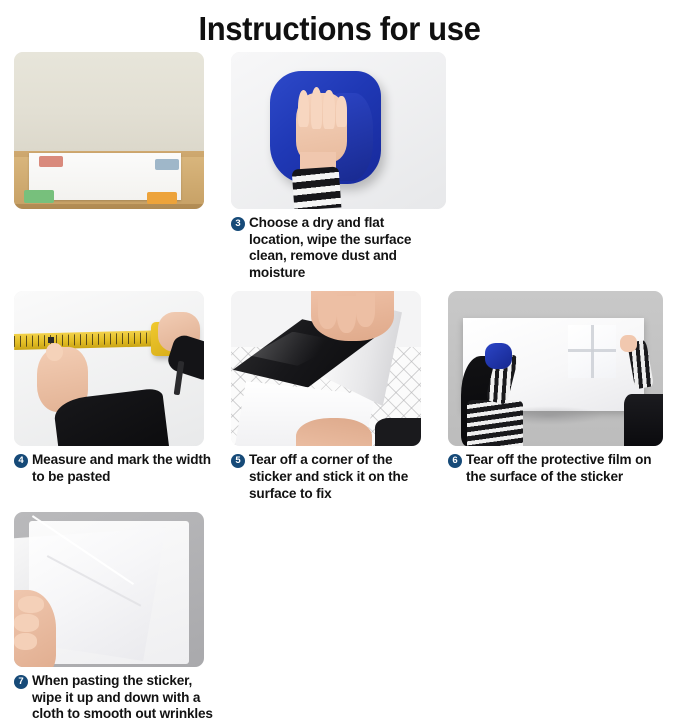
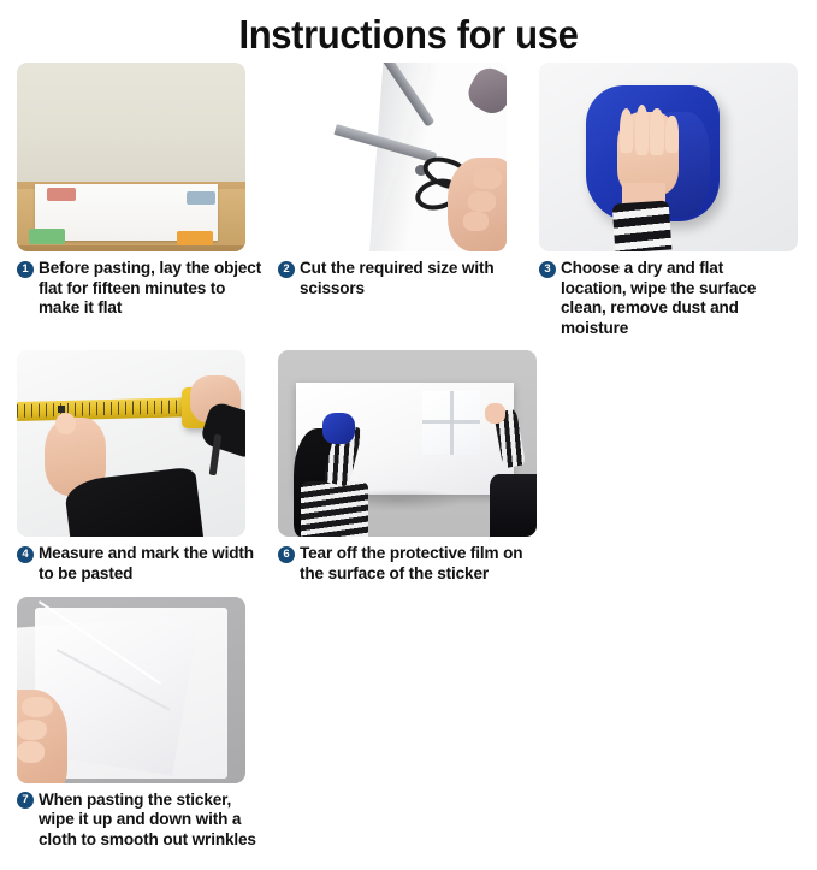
  Instructions for use
+ 1
+ Before pasting, lay the object flat for fifteen minutes to make it flat
+ 2
+ Cut the required size with scissors
  3
  Choose a dry and flat location, wipe the surface clean, remove dust and moisture
  4
  Measure and mark the width to be pasted
- 5
- Tear off a corner of the sticker and stick it on the surface to fix
  6
  Tear off the protective film on the surface of the sticker
  7
  When pasting the sticker, wipe it up and down with a cloth to smooth out wrinkles
